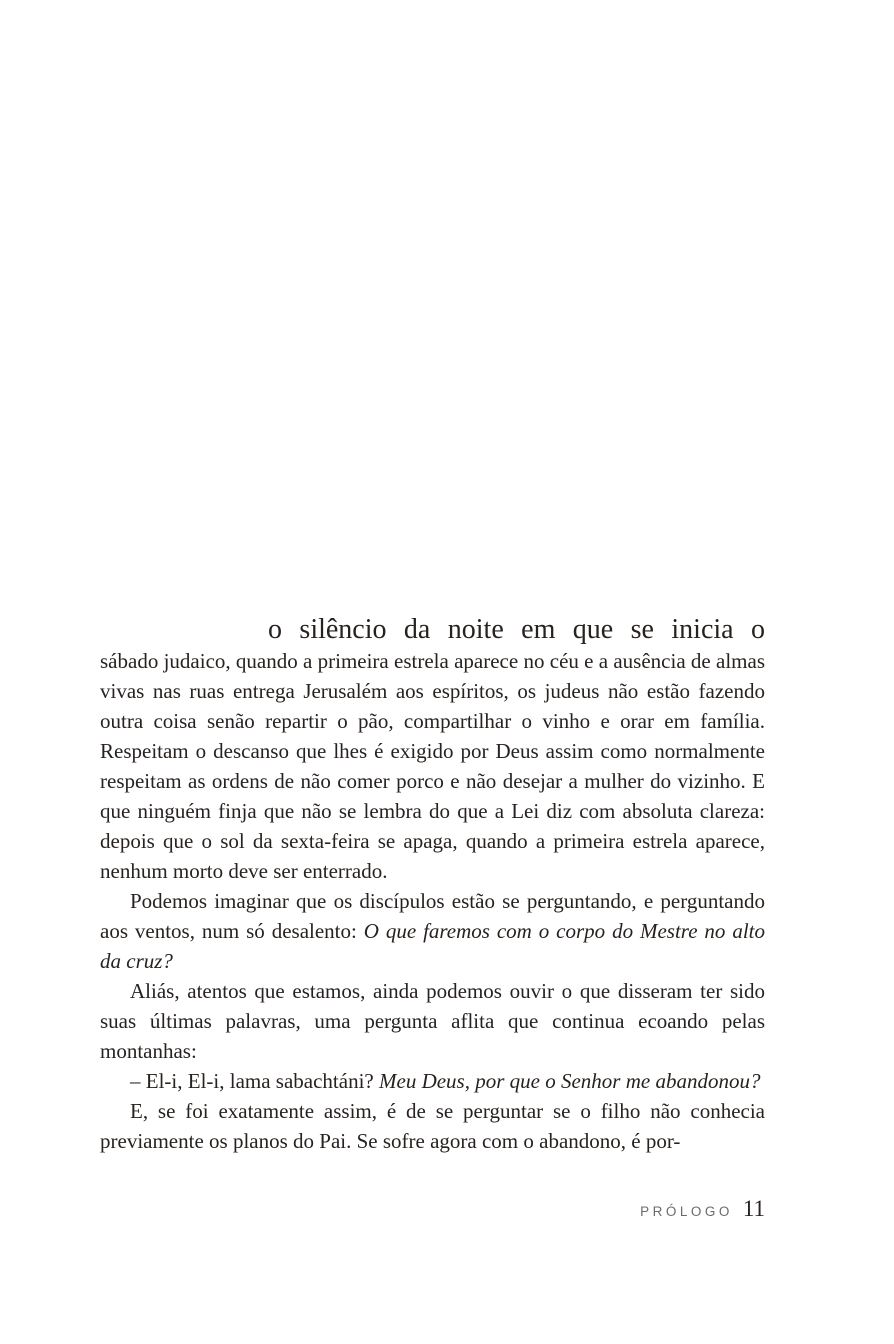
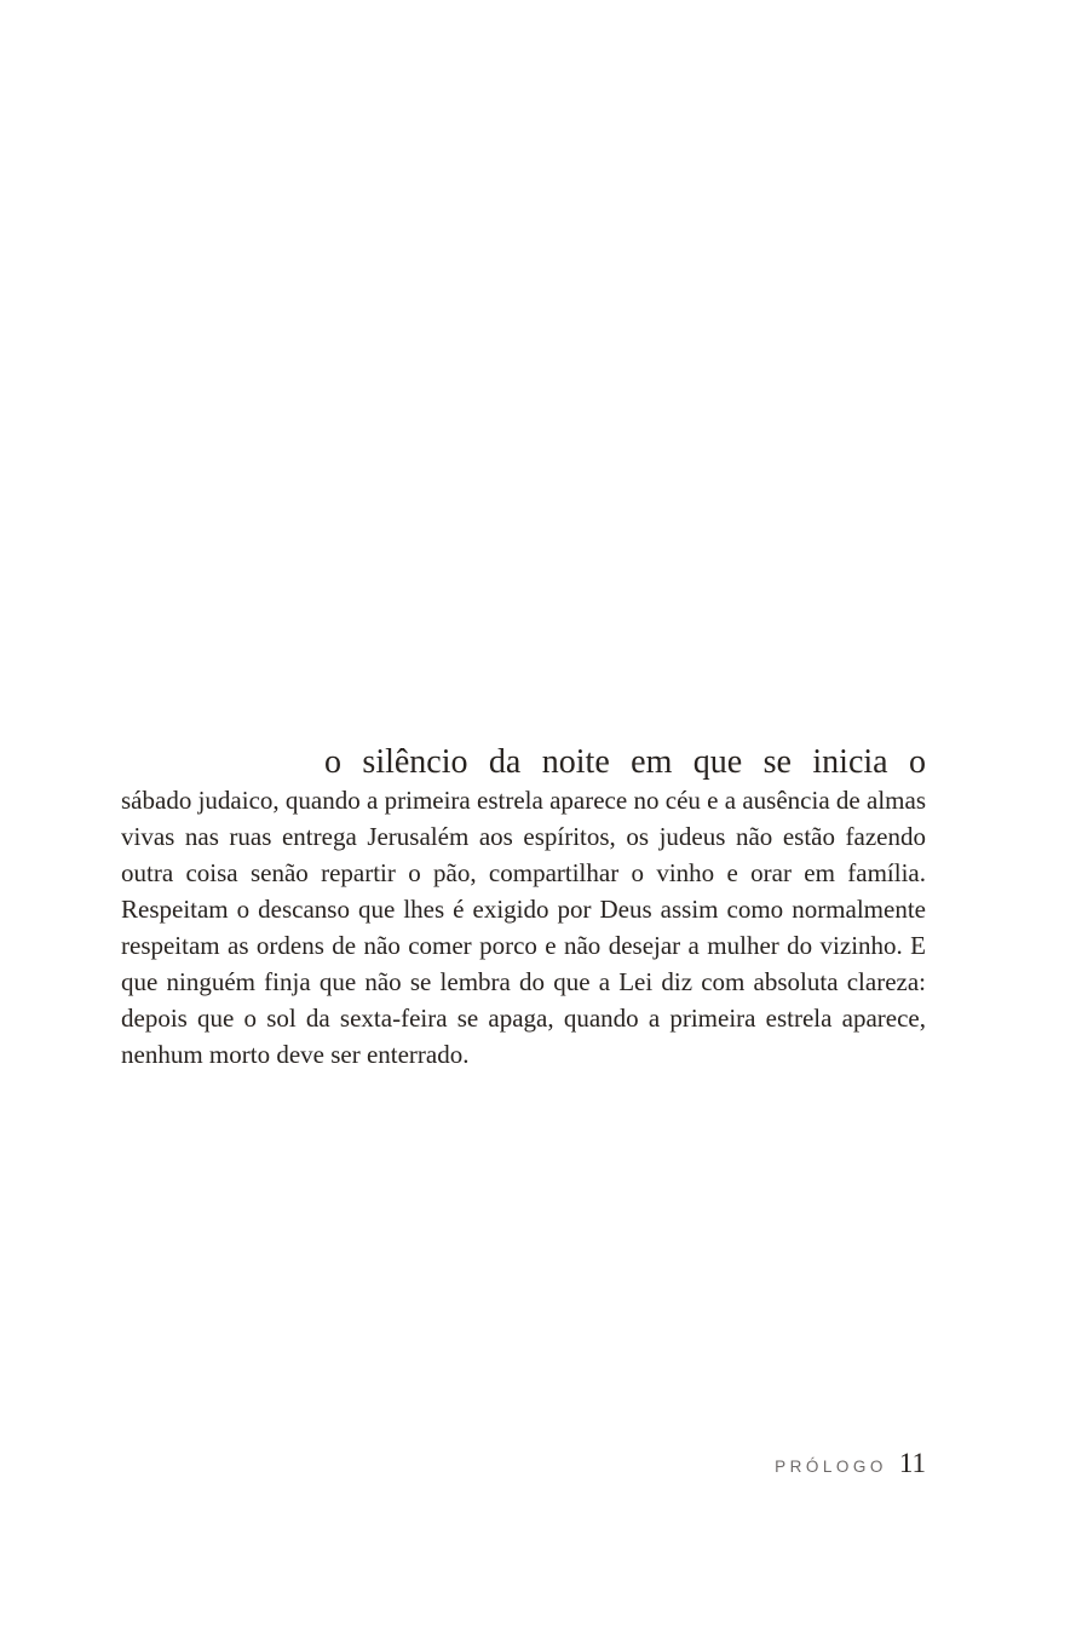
  o silêncio da noite em que se inicia o
  sábado judaico, quando a primeira estrela aparece no céu e a ausência de almas vivas nas ruas entrega Jerusalém aos espíritos, os judeus não estão fazendo outra coisa senão repartir o pão, compartilhar o vinho e orar em família. Respeitam o descanso que lhes é exigido por Deus assim como normalmente respeitam as ordens de não comer porco e não desejar a mulher do vizinho. E que ninguém finja que não se lembra do que a Lei diz com absoluta clareza: depois que o sol da sexta-feira se apaga, quando a primeira estrela aparece, nenhum morto deve ser enterrado.
- Podemos imaginar que os discípulos estão se perguntando, e perguntando aos ventos, num só desalento: O que faremos com o corpo do Mestre no alto da cruz?
- Aliás, atentos que estamos, ainda podemos ouvir o que disseram ter sido suas últimas palavras, uma pergunta aflita que continua ecoando pelas montanhas:
- – El-i, El-i, lama sabachtáni? Meu Deus, por que o Senhor me abandonou?
- E, se foi exatamente assim, é de se perguntar se o filho não conhecia previamente os planos do Pai. Se sofre agora com o abandono, é por-
  PRÓLOGO 11
